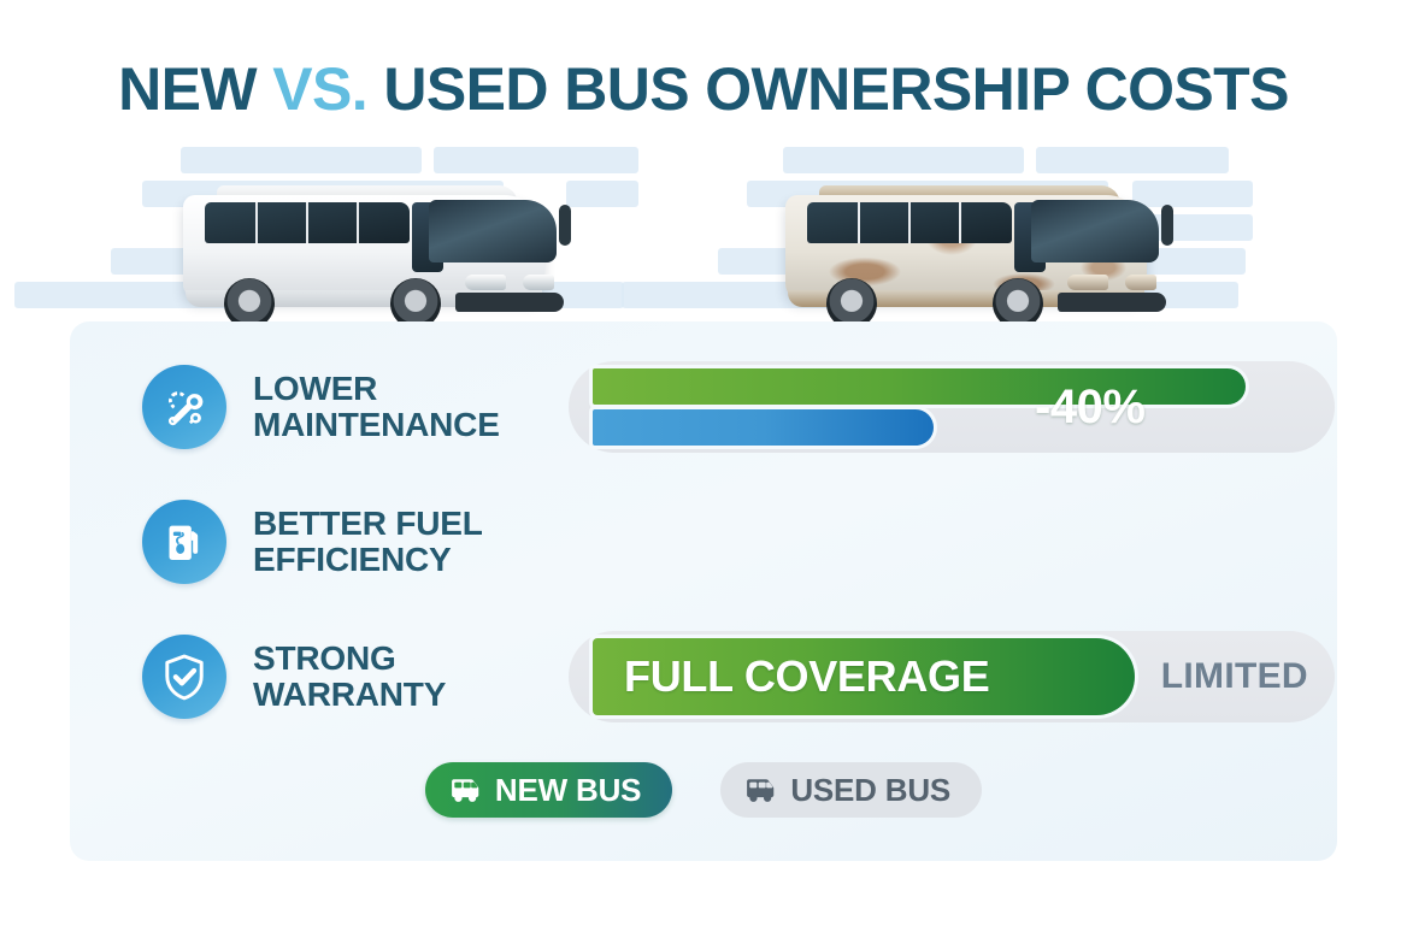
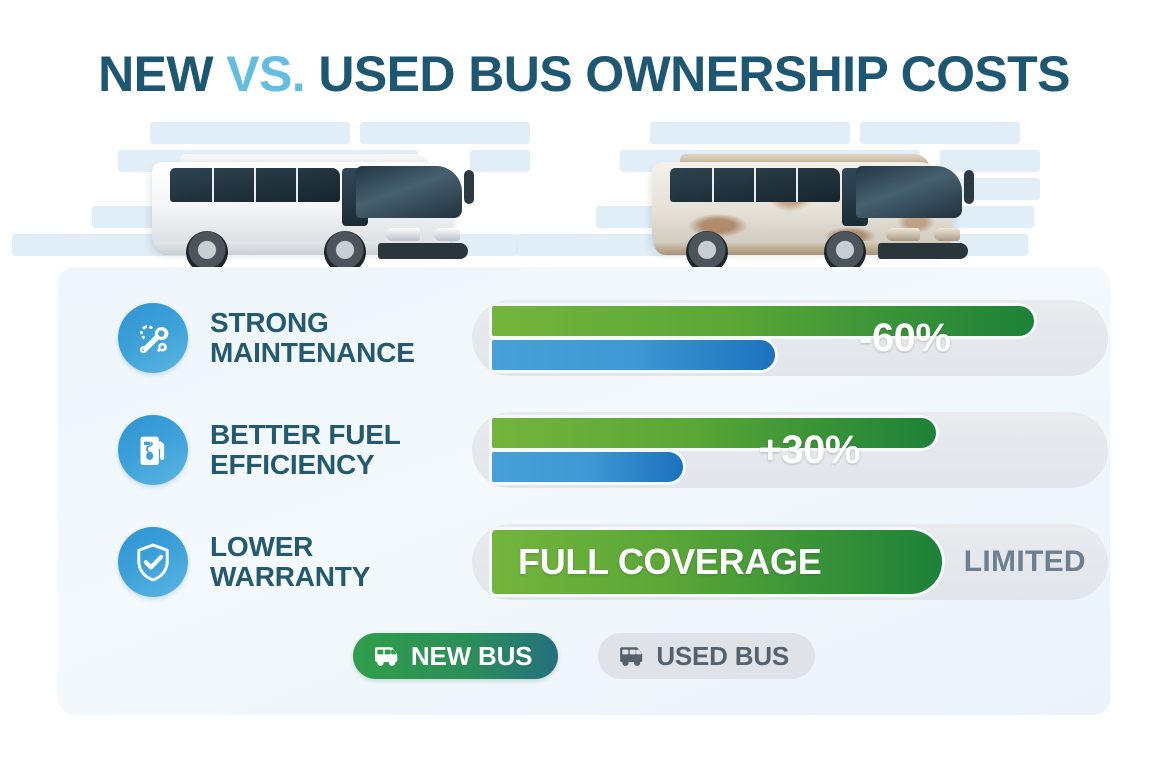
  NEW VS. USED BUS OWNERSHIP COSTS
- LOWER
+ STRONG
  MAINTENANCE
- -40%
+ -60%
  BETTER FUEL
  EFFICIENCY
+ +30%
- STRONG
+ LOWER
  WARRANTY
  FULL COVERAGE
  LIMITED
  NEW BUS
  USED BUS
